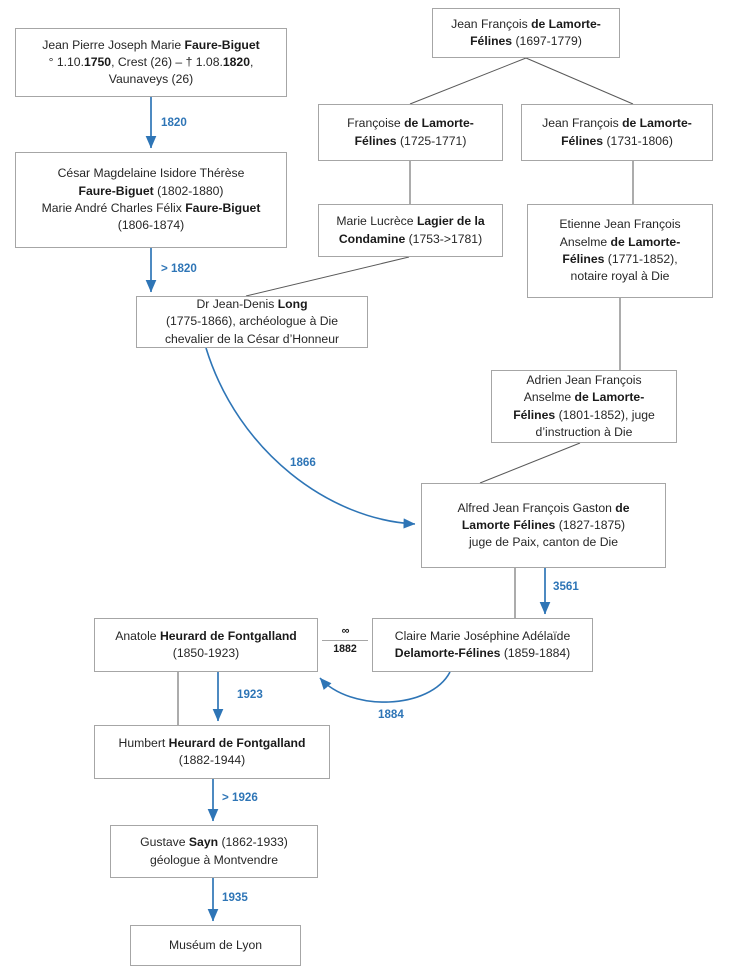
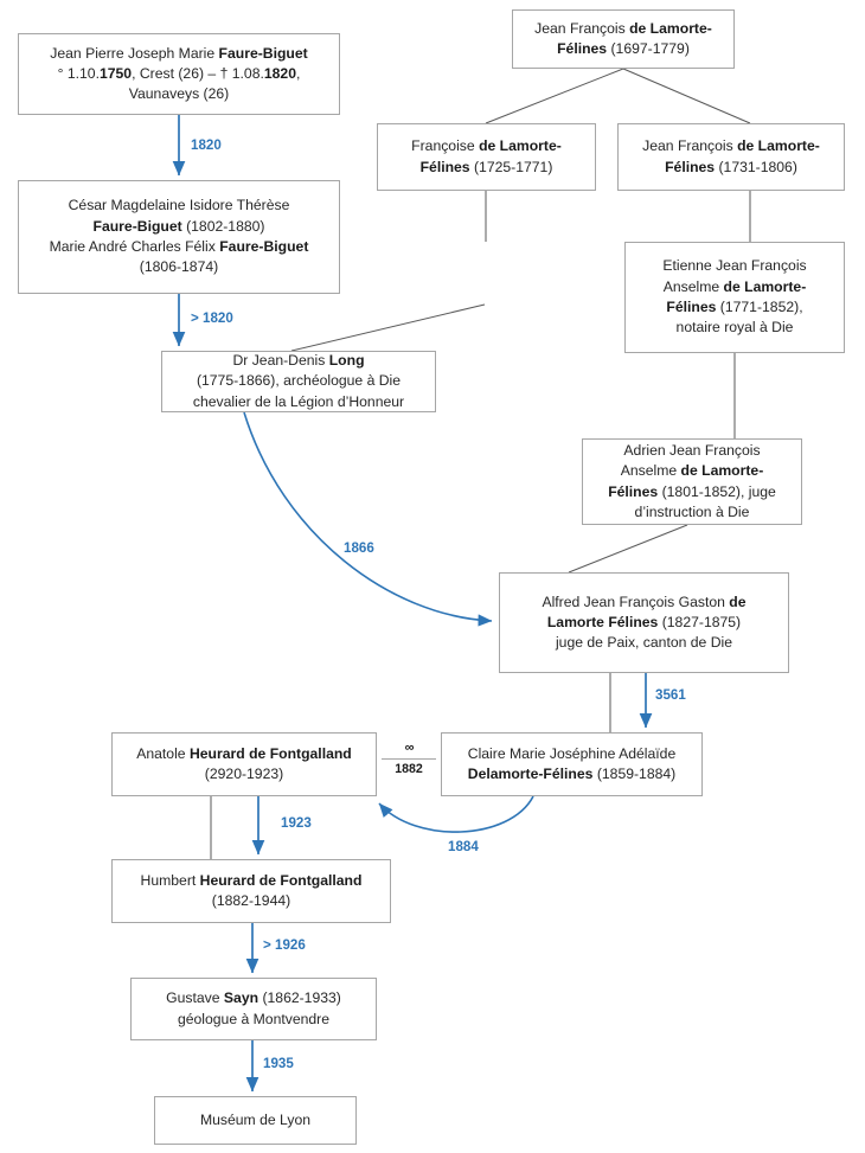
  Jean Pierre Joseph Marie Faure-Biguet
  ° 1.10.1750, Crest (26) – † 1.08.1820,
  Vaunaveys (26)
  César Magdelaine Isidore Thérèse
  Faure-Biguet (1802-1880)
  Marie André Charles Félix Faure-Biguet
  (1806-1874)
  Jean François de Lamorte-
  Félines (1697-1779)
  Françoise de Lamorte-
  Félines (1725-1771)
  Jean François de Lamorte-
  Félines (1731-1806)
- Marie Lucrèce Lagier de la
- Condamine (1753->1781)
  Etienne Jean François
  Anselme de Lamorte-
  Félines (1771-1852),
  notaire royal à Die
  Dr Jean-Denis Long
  (1775-1866), archéologue à Die
- chevalier de la César d’Honneur
+ chevalier de la Légion d’Honneur
  Adrien Jean François
  Anselme de Lamorte-
  Félines (1801-1852), juge
  d’instruction à Die
  Alfred Jean François Gaston de
  Lamorte Félines (1827-1875)
  juge de Paix, canton de Die
  Anatole Heurard de Fontgalland
- (1850-1923)
+ (2920-1923)
  Claire Marie Joséphine Adélaïde
  Delamorte-Félines (1859-1884)
  Humbert Heurard de Fontgalland
  (1882-1944)
  Gustave Sayn (1862-1933)
  géologue à Montvendre
  Muséum de Lyon
  1820
  > 1820
  1866
  3561
  1923
  1884
  > 1926
  1935
  ∞
  1882
